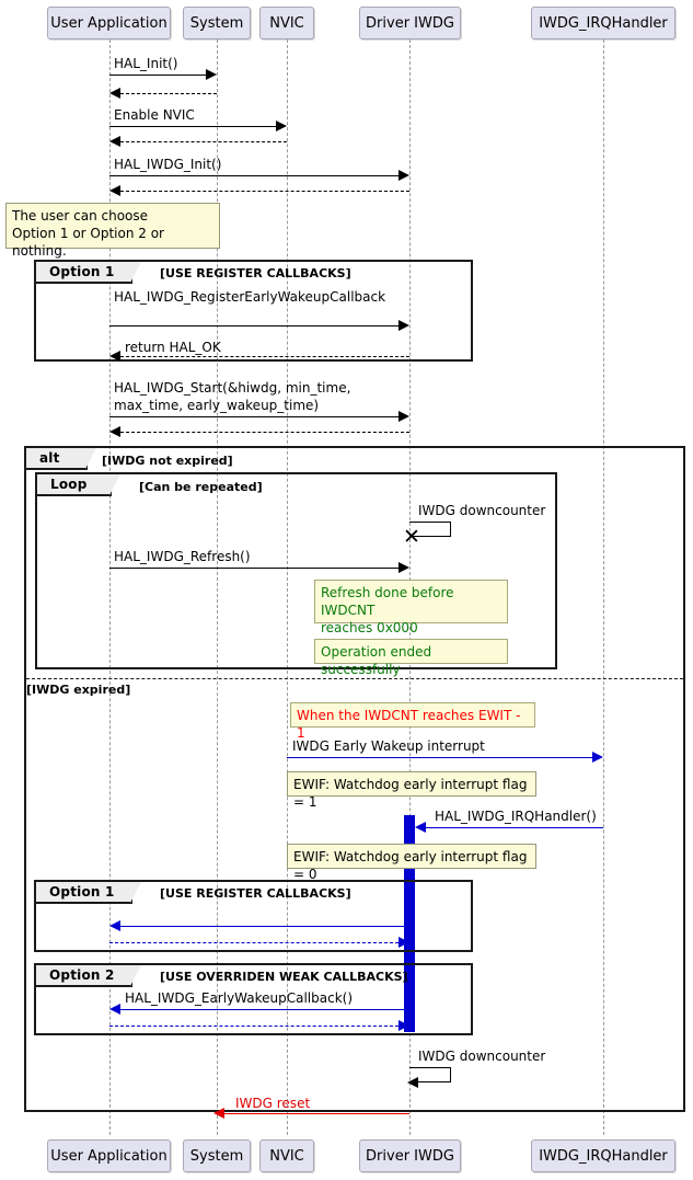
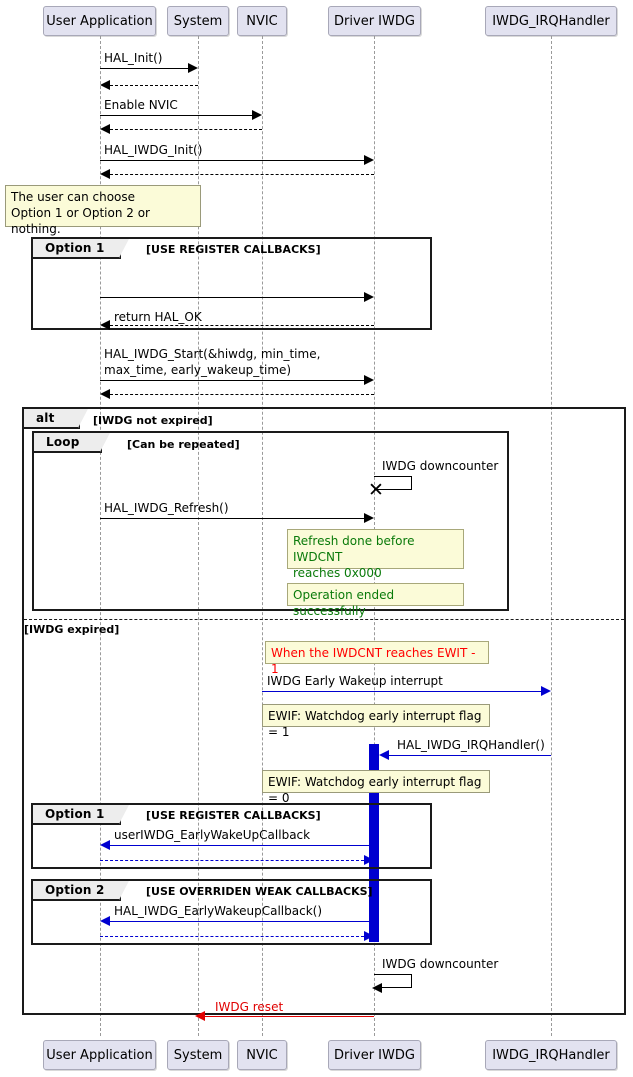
  User Application
  System
  NVIC
  Driver IWDG
  IWDG_IRQHandler
  HAL_Init()
  Enable NVIC
  HAL_IWDG_Init()
  The user can choose
  Option 1 or Option 2 or nothing.
  Option 1
  [USE REGISTER CALLBACKS]
- HAL_IWDG_RegisterEarlyWakeupCallback
  return HAL_OK
  HAL_IWDG_Start(&hiwdg, min_time,
  max_time, early_wakeup_time)
  alt
  [IWDG not expired]
  Loop
  [Can be repeated]
  IWDG downcounter
  ✕
  HAL_IWDG_Refresh()
  Refresh done before IWDCNT
  reaches 0x000
  Operation ended successfully
  [IWDG expired]
  When the IWDCNT reaches EWIT - 1
  IWDG Early Wakeup interrupt
  EWIF: Watchdog early interrupt flag = 1
  HAL_IWDG_IRQHandler()
  EWIF: Watchdog early interrupt flag = 0
  Option 1
  [USE REGISTER CALLBACKS]
+ userIWDG_EarlyWakeUpCallback
  Option 2
  [USE OVERRIDEN WEAK CALLBACKS]
  HAL_IWDG_EarlyWakeupCallback()
  IWDG downcounter
  IWDG reset
  User Application
  System
  NVIC
  Driver IWDG
  IWDG_IRQHandler
